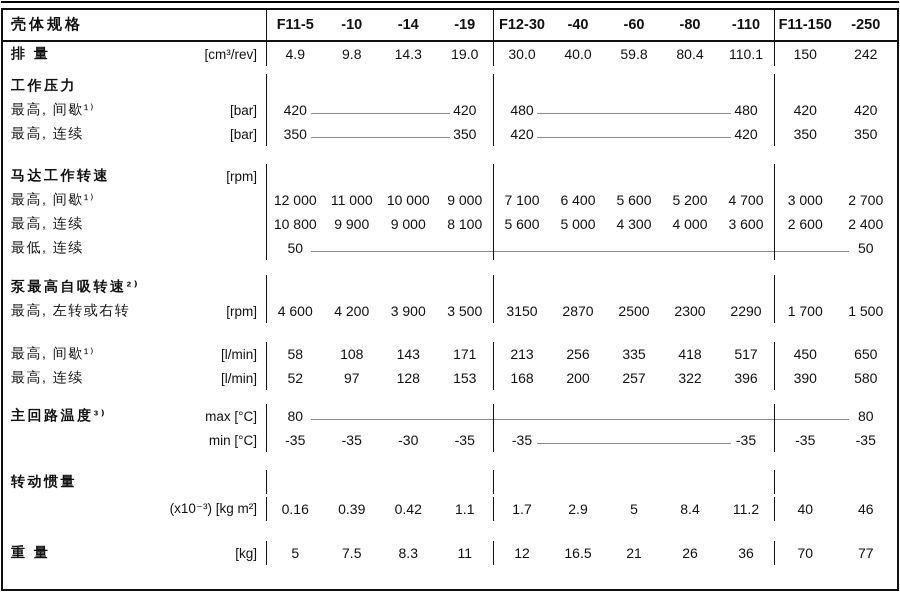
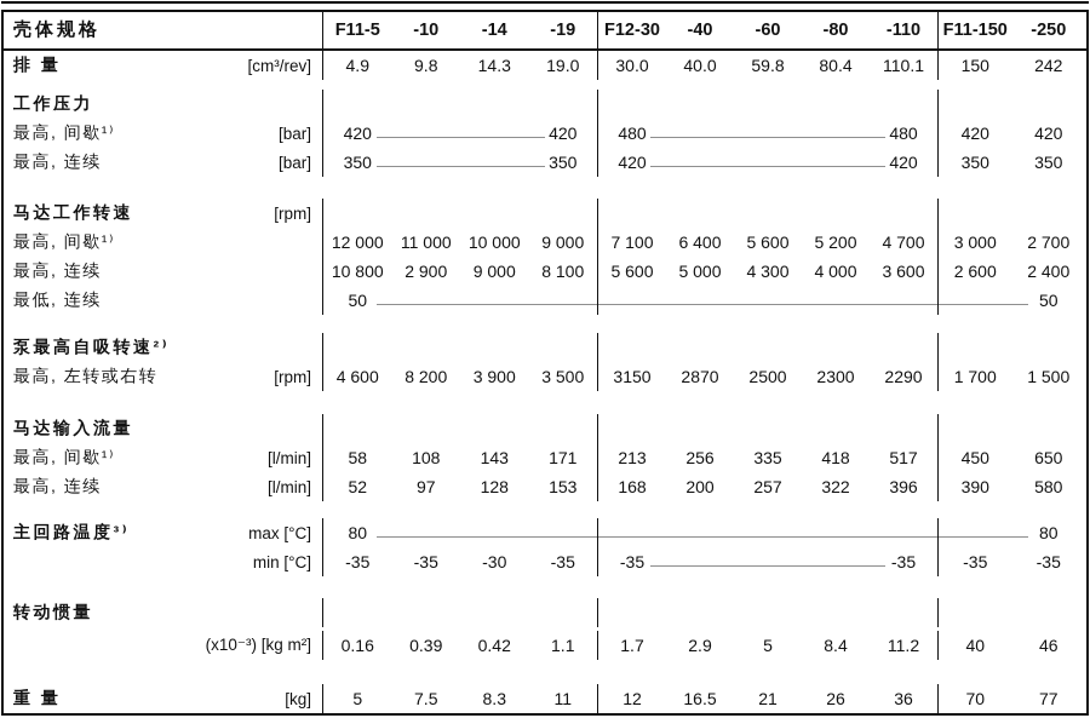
  壳体规格
  F11-5
  -10
  -14
  -19
  F12-30
  -40
  -60
  -80
  -110
  F11-150
  -250
  排 量
  [cm³/rev]
  4.9
  9.8
  14.3
  19.0
  30.0
  40.0
  59.8
  80.4
  110.1
  150
  242
  工作压力
  最高, 间歇¹⁾
  [bar]
  420
  420
  480
  480
  420
  420
  最高, 连续
  [bar]
  350
  350
  420
  420
  350
  350
  马达工作转速
  [rpm]
  最高, 间歇¹⁾
  12 000
  11 000
  10 000
  9 000
  7 100
  6 400
  5 600
  5 200
  4 700
  3 000
  2 700
  最高, 连续
  10 800
- 9 900
+ 2 900
  9 000
  8 100
  5 600
  5 000
  4 300
  4 000
  3 600
  2 600
  2 400
  最低, 连续
  50
  50
  泵最高自吸转速²⁾
  最高, 左转或右转
  [rpm]
  4 600
- 4 200
+ 8 200
  3 900
  3 500
  3150
  2870
  2500
  2300
  2290
  1 700
  1 500
+ 马达输入流量
  最高, 间歇¹⁾
  [l/min]
  58
  108
  143
  171
  213
  256
  335
  418
  517
  450
  650
  最高, 连续
  [l/min]
  52
  97
  128
  153
  168
  200
  257
  322
  396
  390
  580
  主回路温度³⁾
  max [°C]
  80
  80
  min [°C]
  -35
  -35
  -30
  -35
  -35
  -35
  -35
  -35
  转动惯量
  (x10⁻³) [kg m²]
  0.16
  0.39
  0.42
  1.1
  1.7
  2.9
  5
  8.4
  11.2
  40
  46
  重 量
  [kg]
  5
  7.5
  8.3
  11
  12
  16.5
  21
  26
  36
  70
  77
